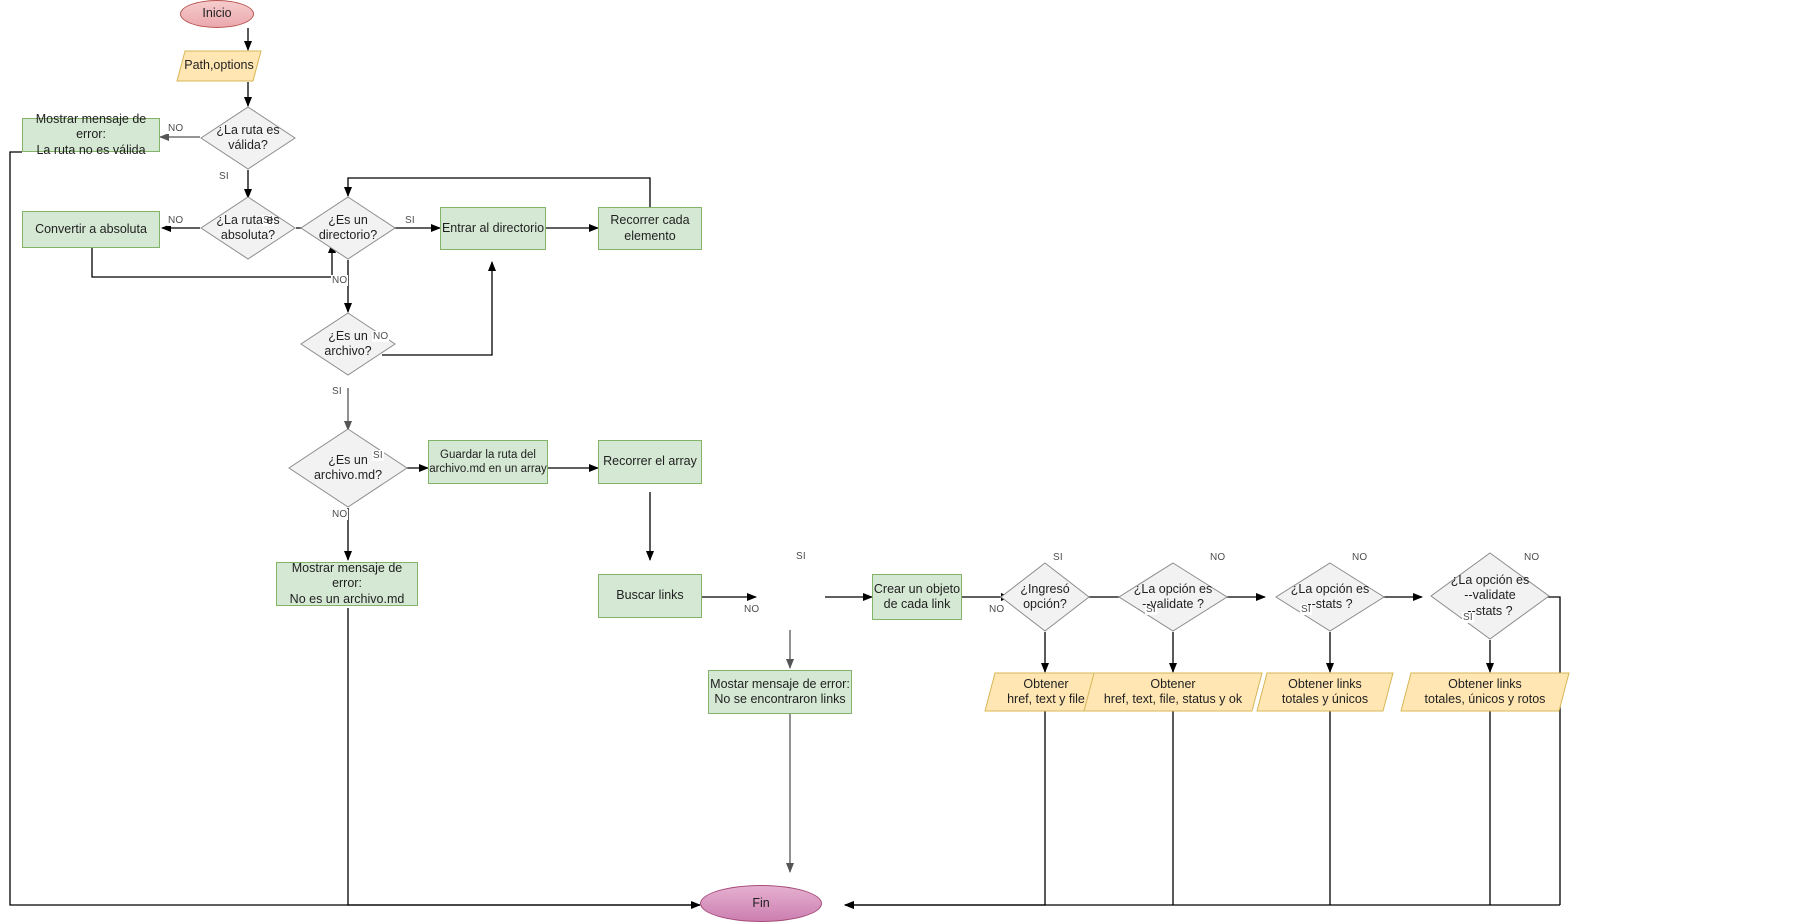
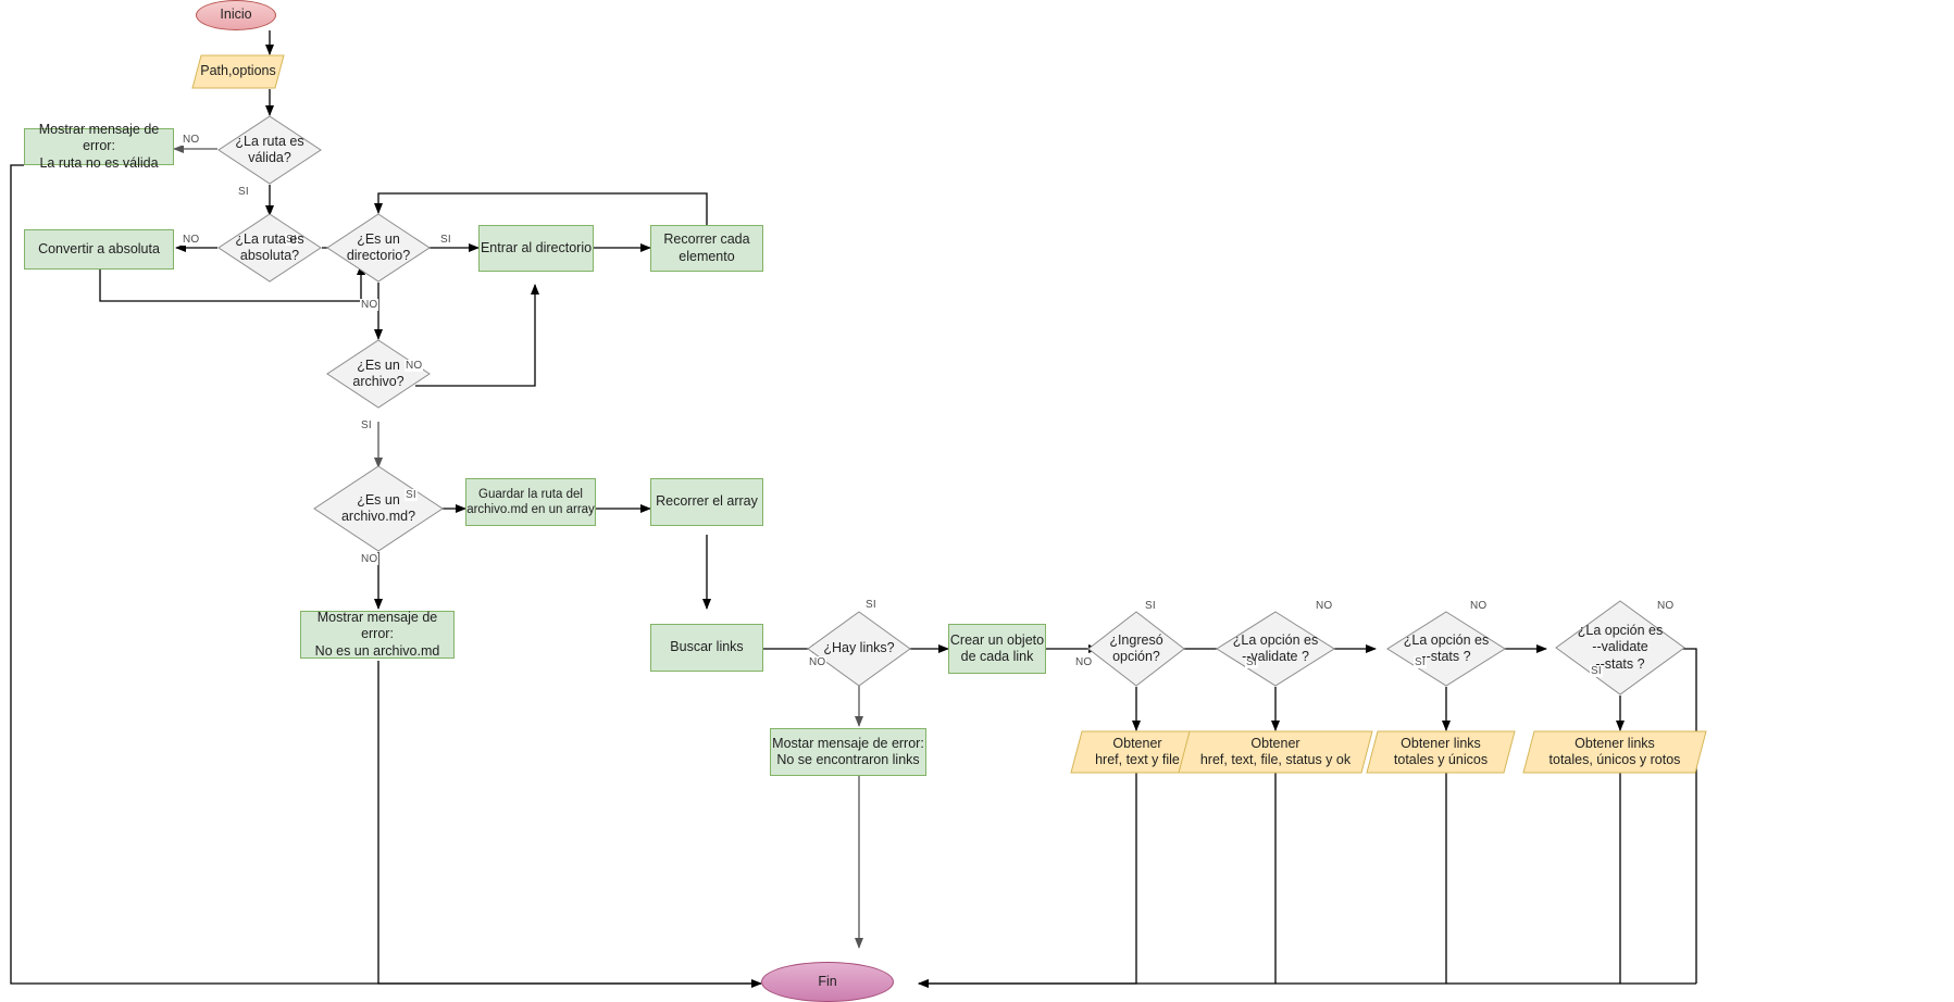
  Inicio
  Path,options
  ¿La ruta es
  válida?
  Mostrar mensaje de error:
  La ruta no es válida
  ¿La ruta es
  absoluta?
  Convertir a absoluta
  ¿Es un
  directorio?
  Entrar al directorio
  Recorrer cada
  elemento
  ¿Es un
  archivo?
  ¿Es un
  archivo.md?
  Guardar la ruta del
  archivo.md en un array
  Recorrer el array
  Mostrar mensaje de error:
  No es un archivo.md
  Buscar links
+ ¿Hay links?
  Mostar mensaje de error:
  No se encontraron links
  Crear un objeto
  de cada link
  ¿Ingresó
  opción?
  ¿La opción es
  --validate ?
  ¿La opción es
  --stats ?
  ¿La opción es
  --validate
  --stats ?
  Obtener
  href, text y file
  Obtener
  href, text, file, status y ok
  Obtener links
  totales y únicos
  Obtener links
  totales, únicos y rotos
  Fin
  NO
  SI
  NO
  SI
  SI
  NO
  NO
  SI
  SI
  NO
  SI
  NO
  SI
  NO
  NO
  SI
  NO
  SI
  NO
  SI
